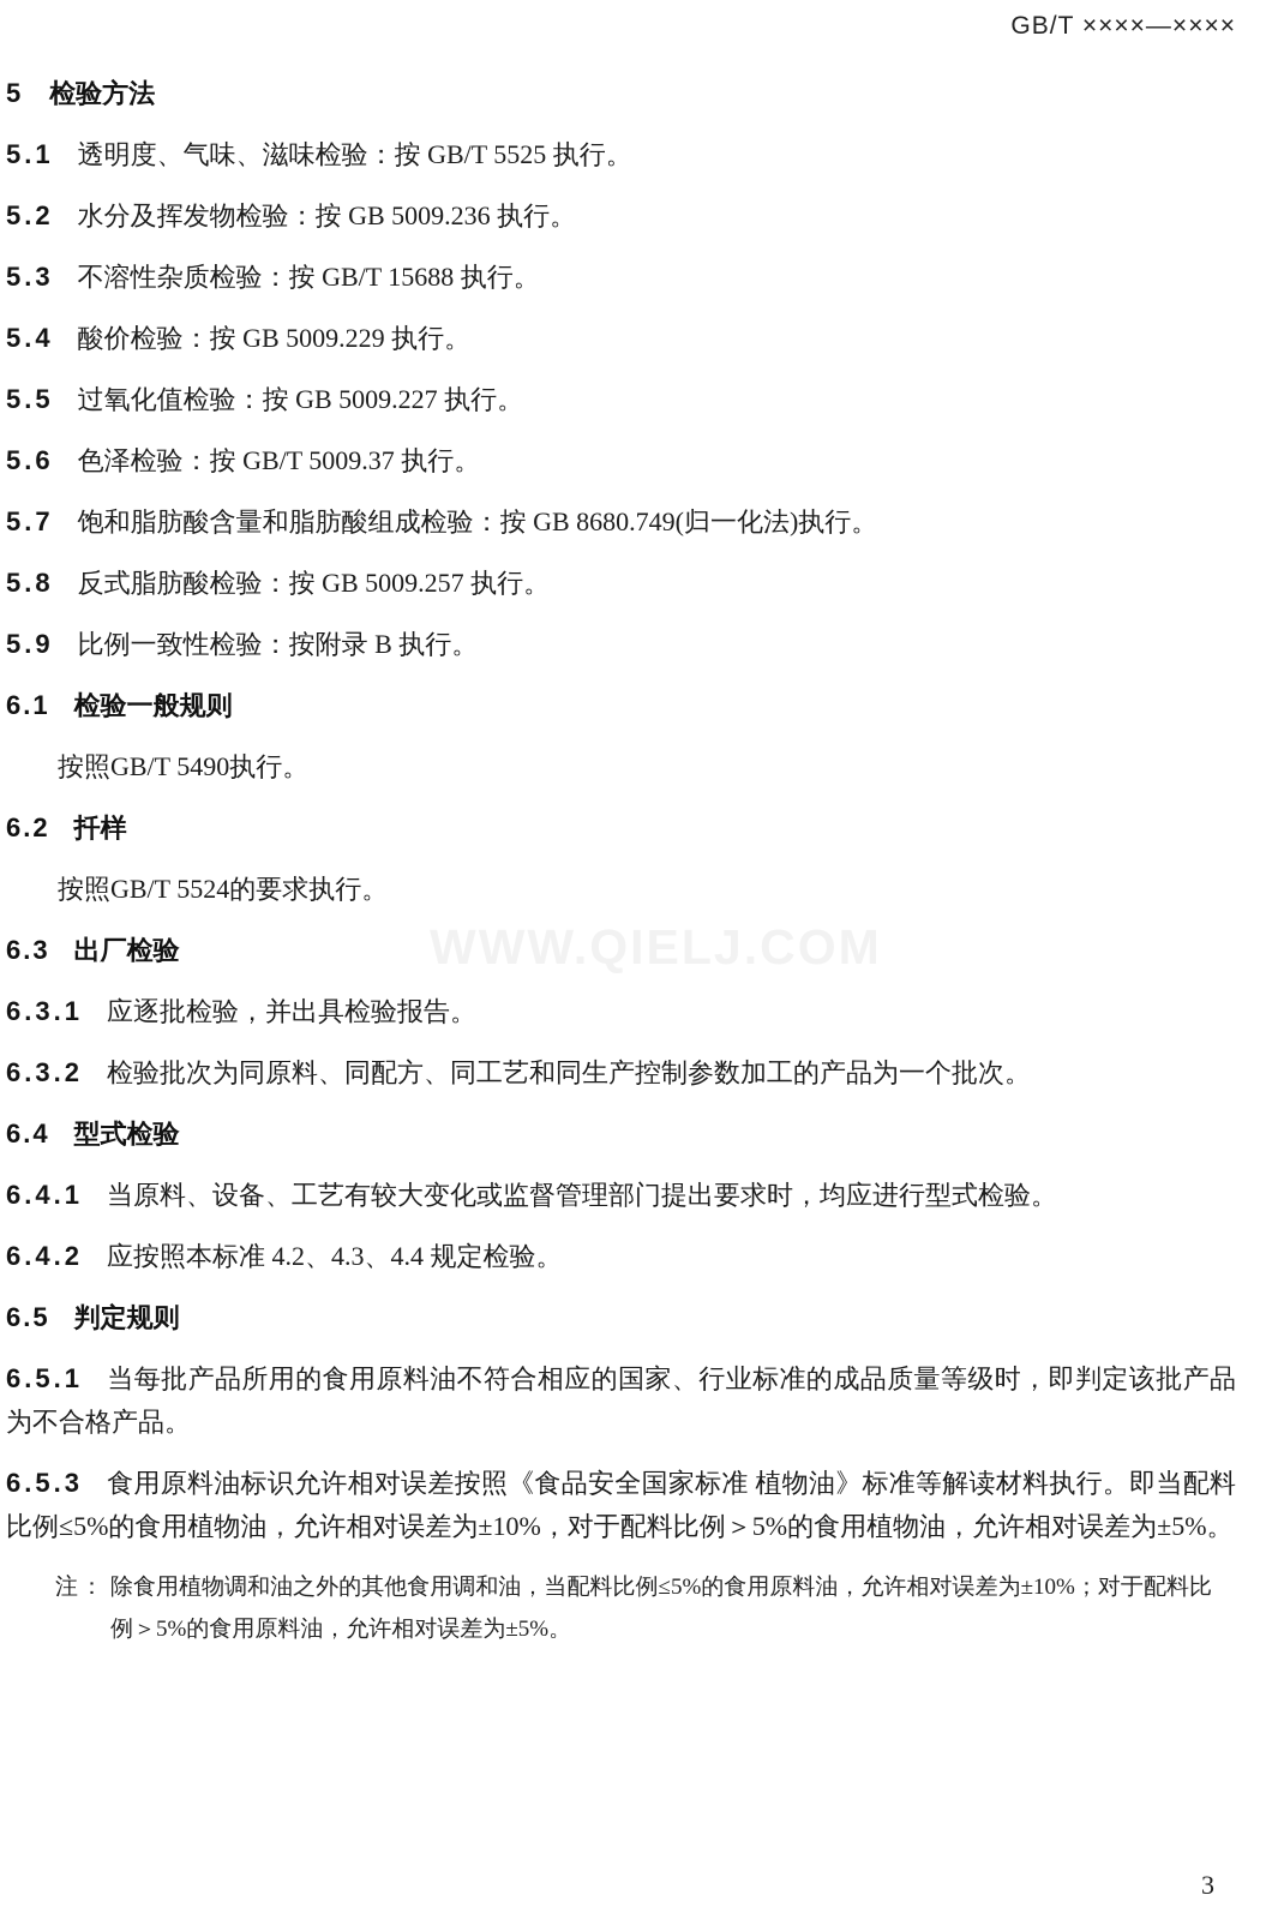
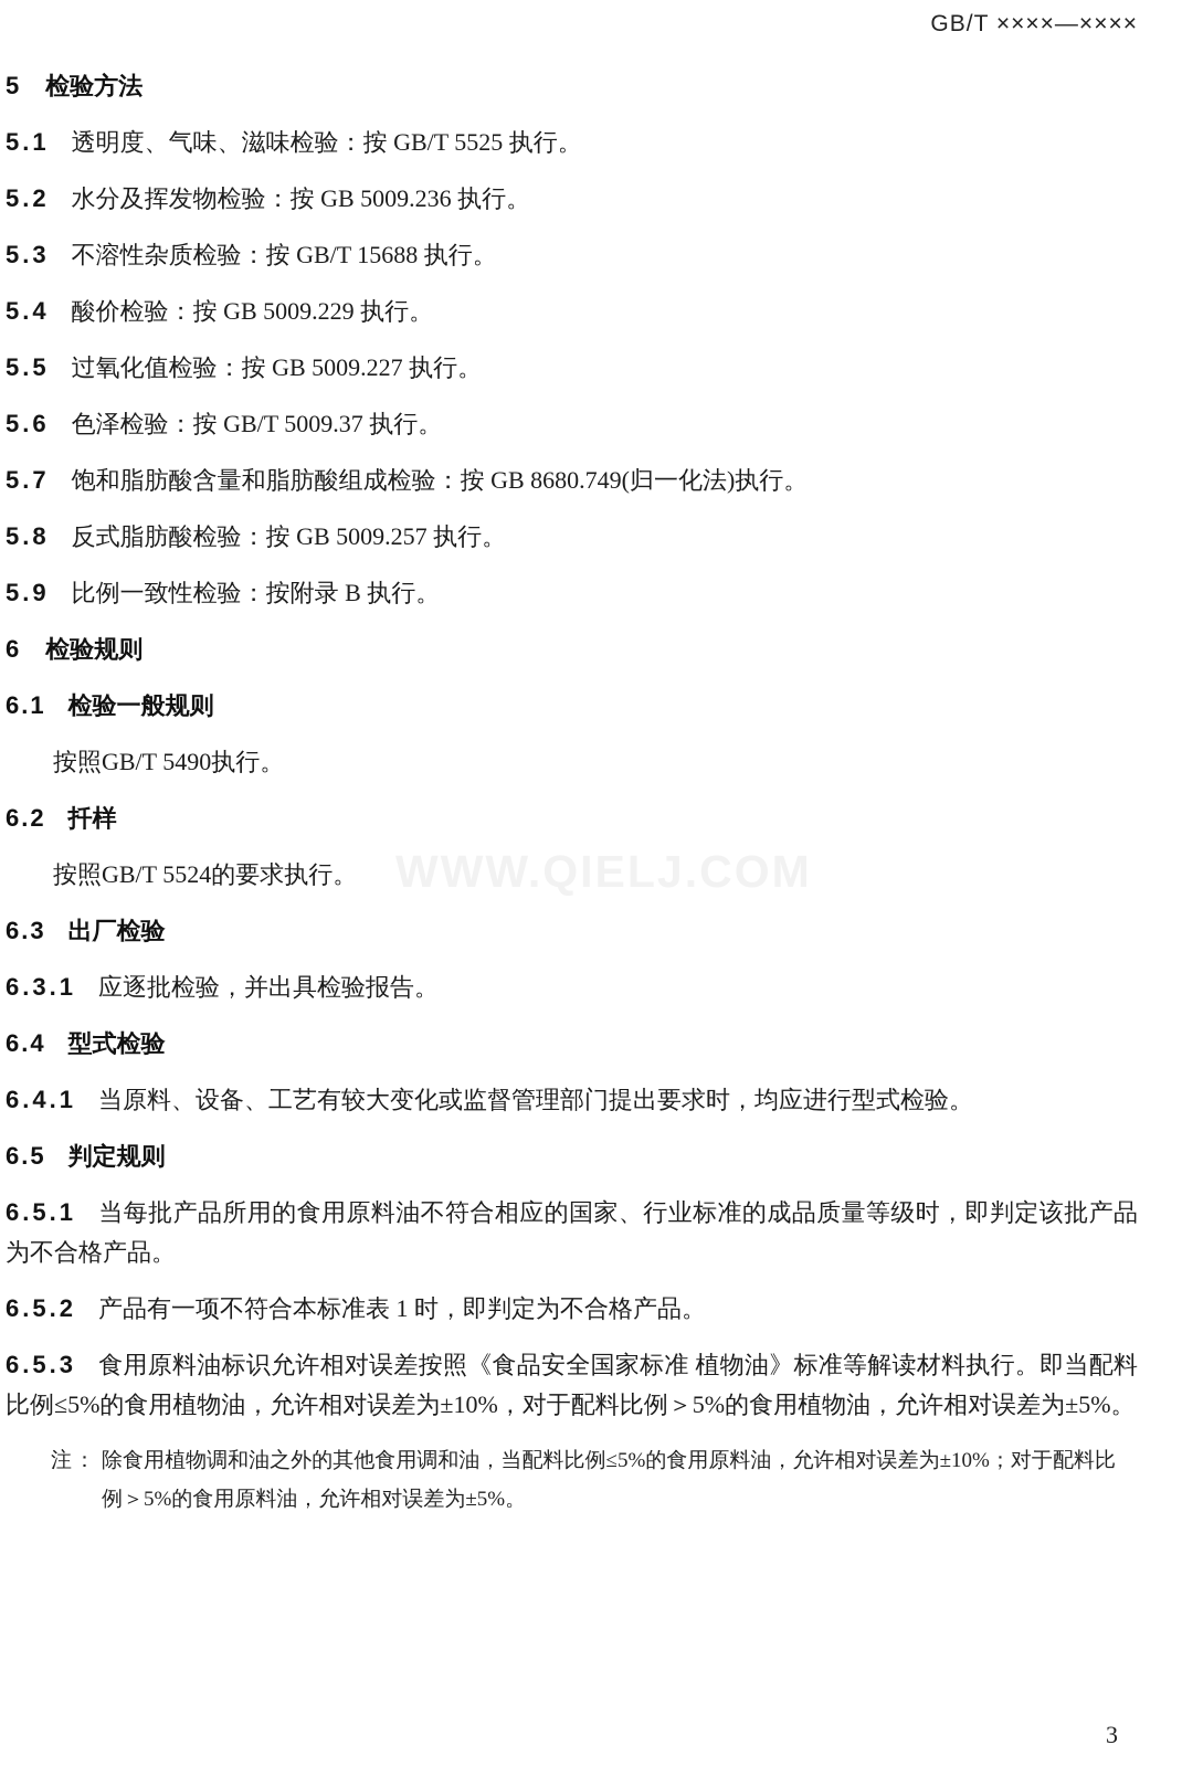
  GB/T ××××—××××
  5 检验方法
  5.1 透明度、气味、滋味检验：按 GB/T 5525 执行。
  5.2 水分及挥发物检验：按 GB 5009.236 执行。
  5.3 不溶性杂质检验：按 GB/T 15688 执行。
  5.4 酸价检验：按 GB 5009.229 执行。
  5.5 过氧化值检验：按 GB 5009.227 执行。
  5.6 色泽检验：按 GB/T 5009.37 执行。
  5.7 饱和脂肪酸含量和脂肪酸组成检验：按 GB 8680.749(归一化法)执行。
  5.8 反式脂肪酸检验：按 GB 5009.257 执行。
  5.9 比例一致性检验：按附录 B 执行。
+ 6 检验规则
  6.1 检验一般规则
  按照GB/T 5490执行。
  6.2 扦样
  按照GB/T 5524的要求执行。
  6.3 出厂检验
  6.3.1 应逐批检验，并出具检验报告。
- 6.3.2 检验批次为同原料、同配方、同工艺和同生产控制参数加工的产品为一个批次。
  6.4 型式检验
  6.4.1 当原料、设备、工艺有较大变化或监督管理部门提出要求时，均应进行型式检验。
- 6.4.2 应按照本标准 4.2、4.3、4.4 规定检验。
  6.5 判定规则
  6.5.1 当每批产品所用的食用原料油不符合相应的国家、行业标准的成品质量等级时，即判定该批产品为不合格产品。
+ 6.5.2 产品有一项不符合本标准表 1 时，即判定为不合格产品。
  6.5.3 食用原料油标识允许相对误差按照《食品安全国家标准 植物油》标准等解读材料执行。即当配料比例≤5%的食用植物油，允许相对误差为±10%，对于配料比例＞5%的食用植物油，允许相对误差为±5%。
  注：
  除食用植物调和油之外的其他食用调和油，当配料比例≤5%的食用原料油，允许相对误差为±10%；对于配料比例＞5%的食用原料油，允许相对误差为±5%。
  3
